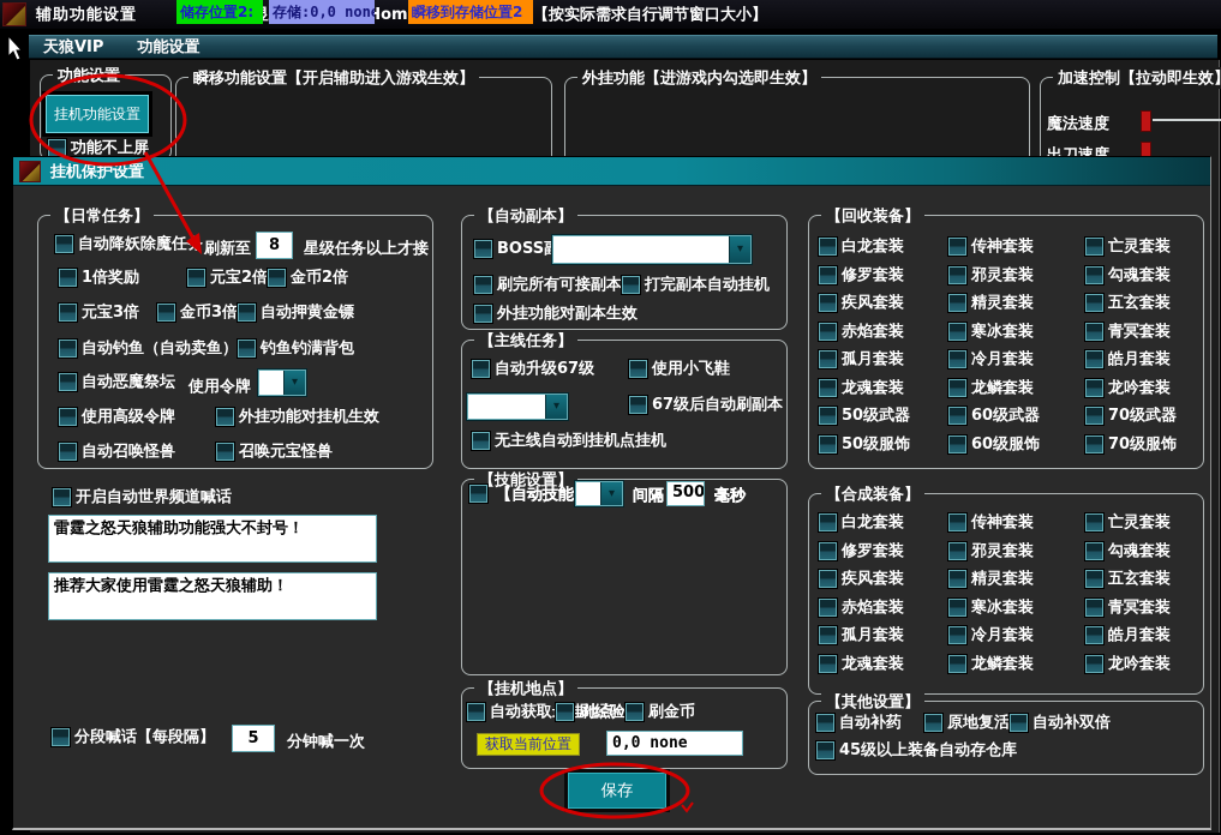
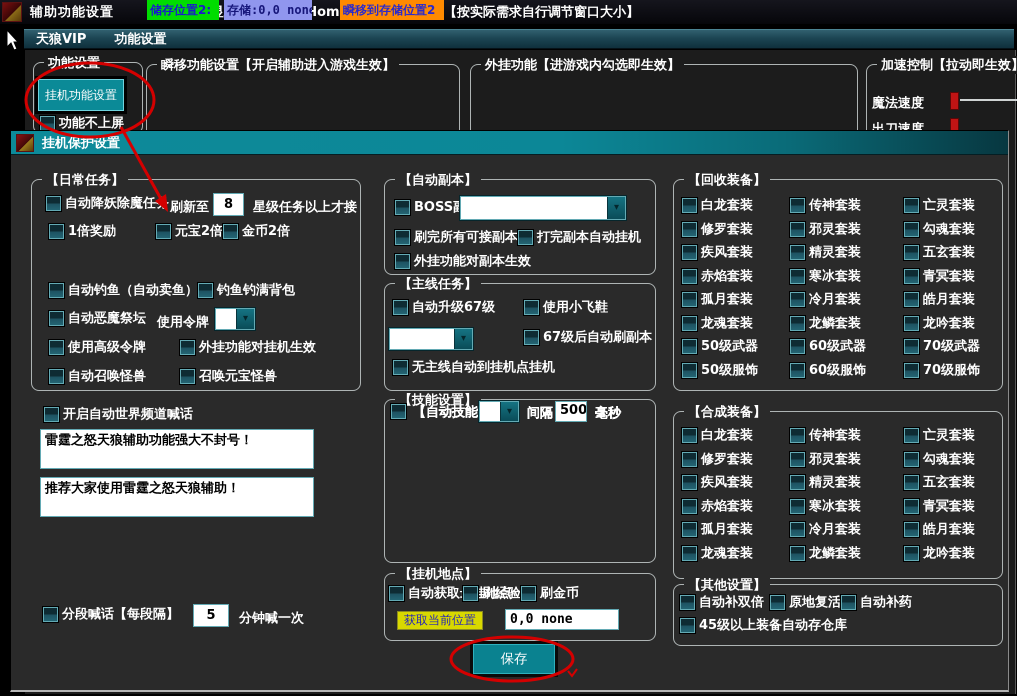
  辅助功能设置
  天狼VIP
  功能设置
  挂机功能设置
  功能不上屏
  瞬移功能设置【开启辅助进入游戏生效】
  储存位置2:
  存储:0,0 non
  瞬移到存储位置2
  外挂功能【进游戏内勾选即生效】
  加速控制【拉动即生效
  魔法速度
  挂机保护设置
  【日常任务】
  自动降妖除魔任
  刷新至
  8
  星级任务以上才接
  1倍奖励
  元宝2倍
  金币2倍
- 元宝3倍
- 金币3倍
- 自动押黄金镖
  自动钓鱼（自动卖鱼）
  钓鱼钓满背包
  自动恶魔祭坛
  使用令牌
  ▾
  使用高级令牌
  外挂功能对挂机生效
  自动召唤怪兽
  召唤元宝怪兽
  开启自动世界频道喊话
  雷霆之怒天狼辅助功能强大不封号！
  推荐大家使用雷霆之怒天狼辅助！
  分段喊话【每段隔】
  5
  分钟喊一次
  【自动副本】
  ▾
  刷完所有可接副本
  打完副本自动挂机
  外挂功能对副本生效
  【主线任务】
  自动升级67级
  使用小飞鞋
  ▾
  67级后自动刷副本
  无主线自动到挂机点挂机
  【技能设置】
  【自动技能
  间隔
  毫秒
  ▾
  500
  【挂机地点】
  自动获取佳地点
  刷经验
  刷金币
  获取当前位置
  0,0 none
  保存
  【回收装备】
  白龙套装
  传神套装
  亡灵套装
  修罗套装
  邪灵套装
  勾魂套装
  疾风套装
  精灵套装
  五玄套装
  赤焰套装
  寒冰套装
  青冥套装
  孤月套装
  冷月套装
  皓月套装
  龙魂套装
  龙鳞套装
  龙吟套装
  50级武器
  60级武器
  70级武器
  50级服饰
  60级服饰
  70级服饰
  【合成装备】
  白龙套装
  传神套装
  亡灵套装
  修罗套装
  邪灵套装
  勾魂套装
  疾风套装
  精灵套装
  五玄套装
  赤焰套装
  寒冰套装
  青冥套装
  孤月套装
  冷月套装
  皓月套装
  龙魂套装
  龙鳞套装
  龙吟套装
  【其他设置】
- 自动补药
+ 自动补双倍
  原地复活
- 自动补双倍
+ 自动补药
  45级以上装备自动存仓库
